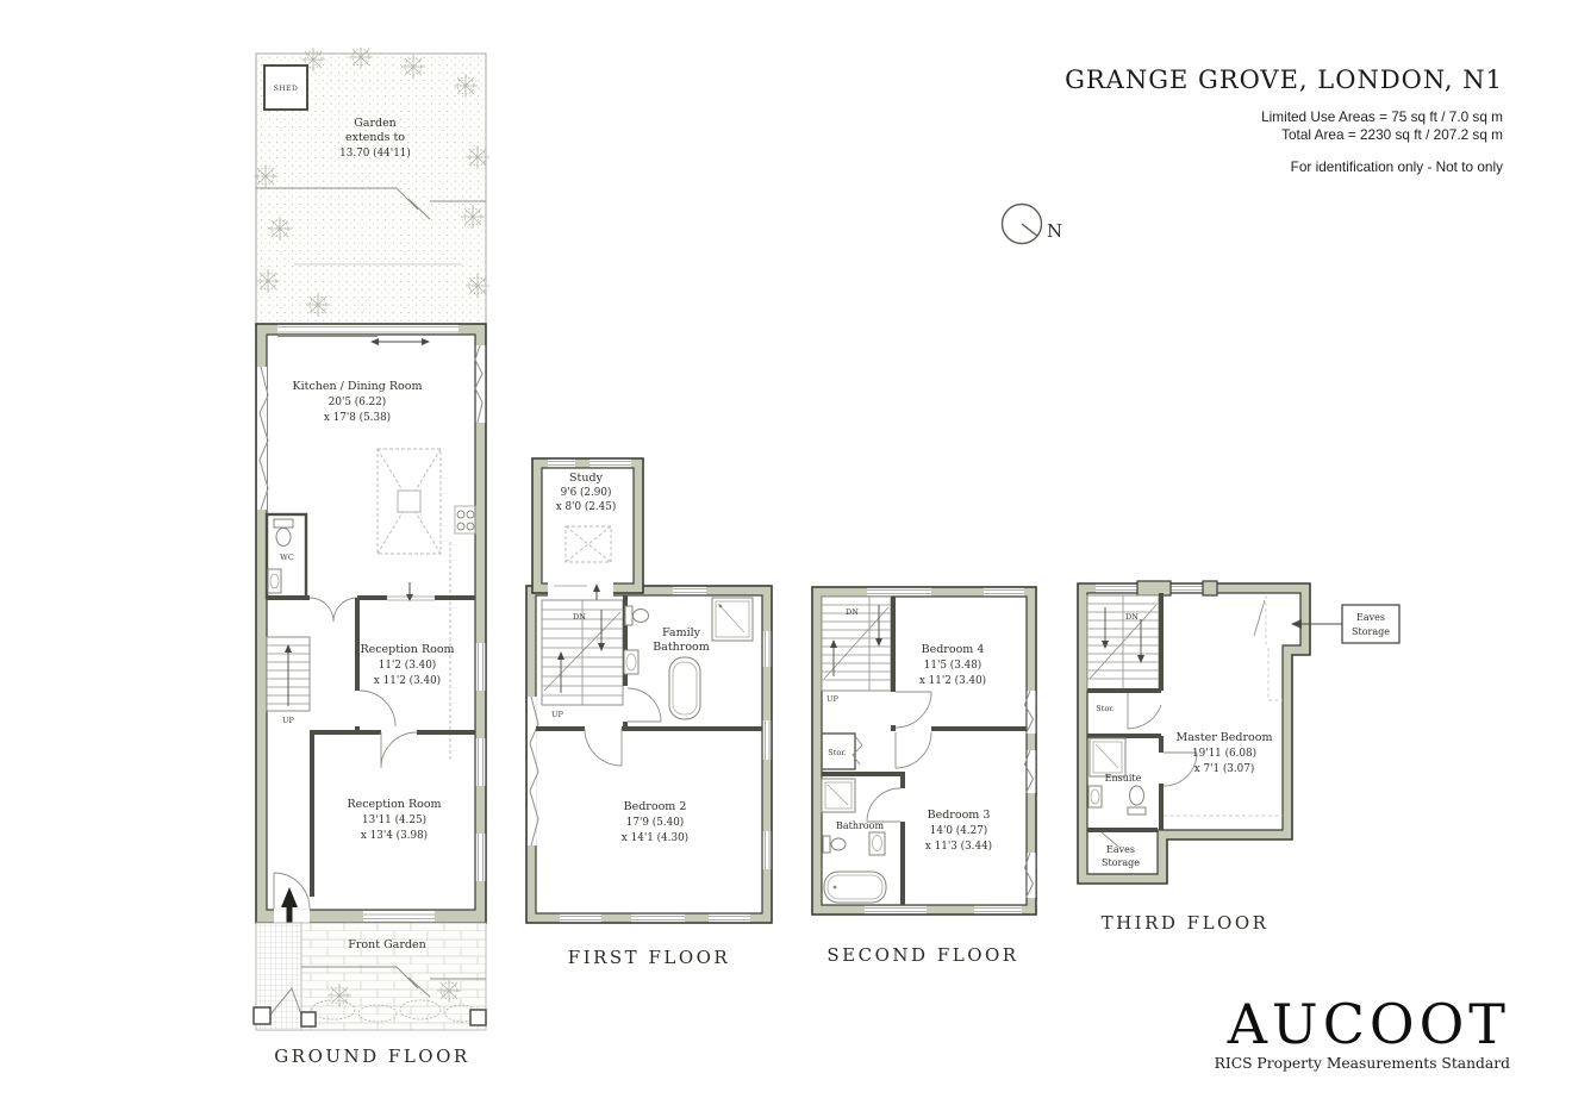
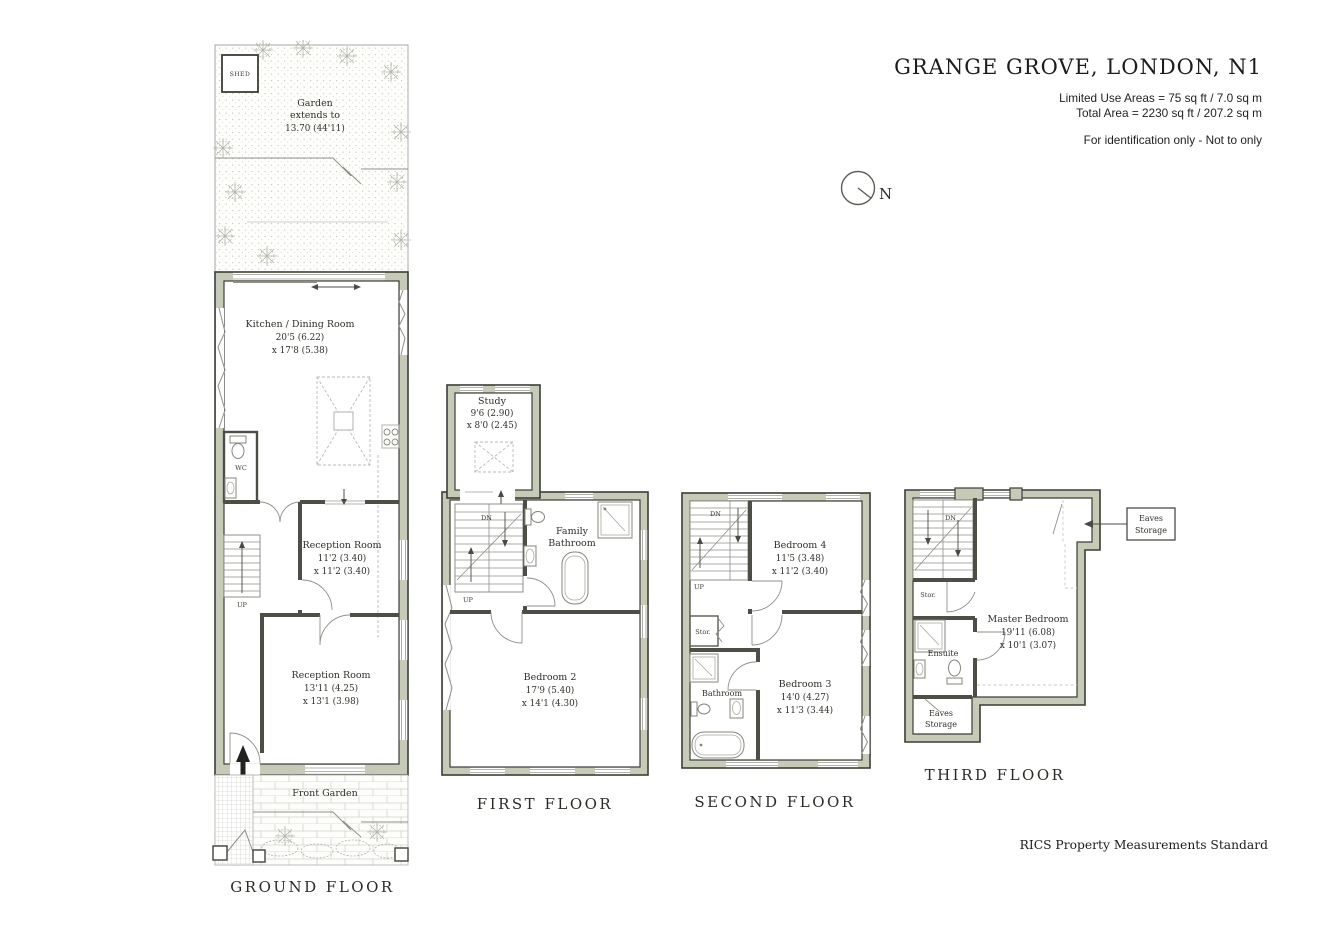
  GRANGE GROVE, LONDON, N1
  Limited Use Areas = 75 sq ft / 7.0 sq m
  Total Area = 2230 sq ft / 207.2 sq m
  For identification only - Not to only
  N
  Garden
  extends to
  13.70 (44'11)
  Kitchen / Dining Room
  20'5 (6.22)
  x 17'8 (5.38)
  WC
  UP
  Reception Room
  11'2 (3.40)
  x 11'2 (3.40)
  Reception Room
  13'11 (4.25)
- x 13'4 (3.98)
+ x 13'1 (3.98)
  Front Garden
  Study
  9'6 (2.90)
  x 8'0 (2.45)
  DN
  UP
  Family
  Bathroom
  Bedroom 2
  17'9 (5.40)
  x 14'1 (4.30)
  DN
  UP
  Stor.
  Bathroom
  Bedroom 4
  11'5 (3.48)
  x 11'2 (3.40)
  Bedroom 3
  14'0 (4.27)
  x 11'3 (3.44)
  DN
  Stor.
  Ensuite
  Eaves
  Storage
  Master Bedroom
  19'11 (6.08)
- x 7'1 (3.07)
+ x 10'1 (3.07)
  Eaves
  Storage
  GROUND FLOOR
  FIRST FLOOR
  SECOND FLOOR
  THIRD FLOOR
- AUCOOT
  RICS Property Measurements Standard
